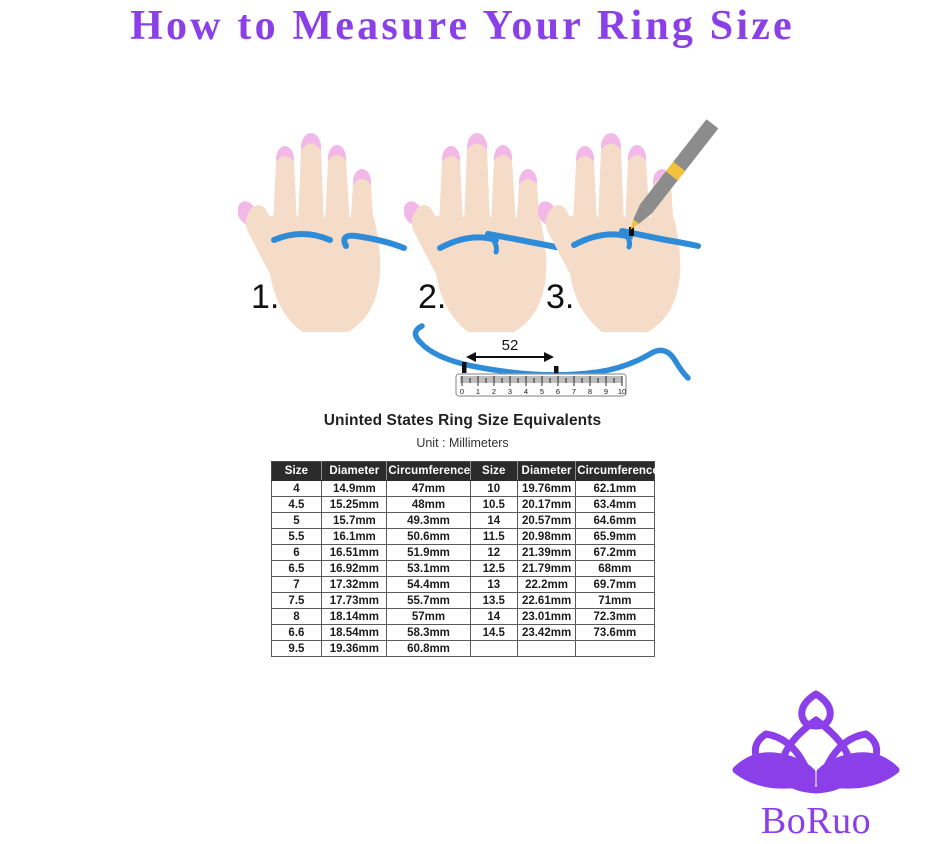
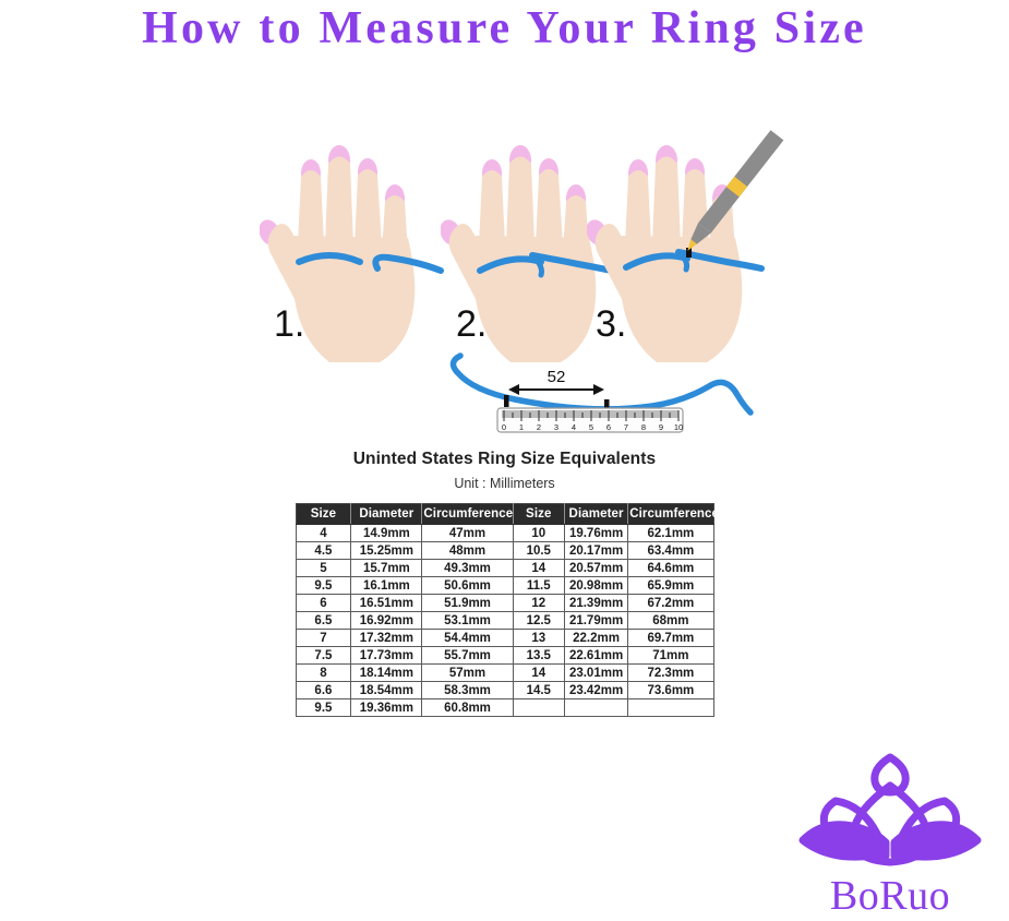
  How to Measure Your Ring Size
  1.
  2.
  3.
  52
  0
  1
  2
  3
  4
  5
  6
  7
  8
  9
  10
  Uninted States Ring Size Equivalents
  Unit : Millimeters
  Size	Diameter	Circumference	Size	Diameter	Circumference
  4	14.9mm	47mm	10	19.76mm	62.1mm
  4.5	15.25mm	48mm	10.5	20.17mm	63.4mm
  5	15.7mm	49.3mm	14	20.57mm	64.6mm
- 5.5	16.1mm	50.6mm	11.5	20.98mm	65.9mm
+ 9.5	16.1mm	50.6mm	11.5	20.98mm	65.9mm
  6	16.51mm	51.9mm	12	21.39mm	67.2mm
  6.5	16.92mm	53.1mm	12.5	21.79mm	68mm
  7	17.32mm	54.4mm	13	22.2mm	69.7mm
  7.5	17.73mm	55.7mm	13.5	22.61mm	71mm
  8	18.14mm	57mm	14	23.01mm	72.3mm
  6.6	18.54mm	58.3mm	14.5	23.42mm	73.6mm
  9.5	19.36mm	60.8mm
  BoRuo
